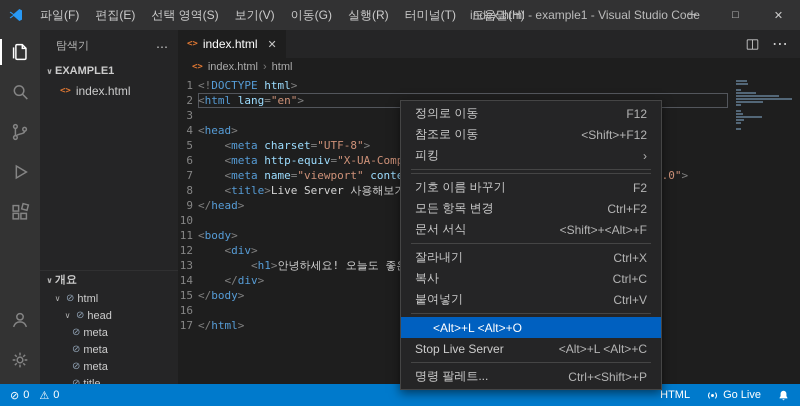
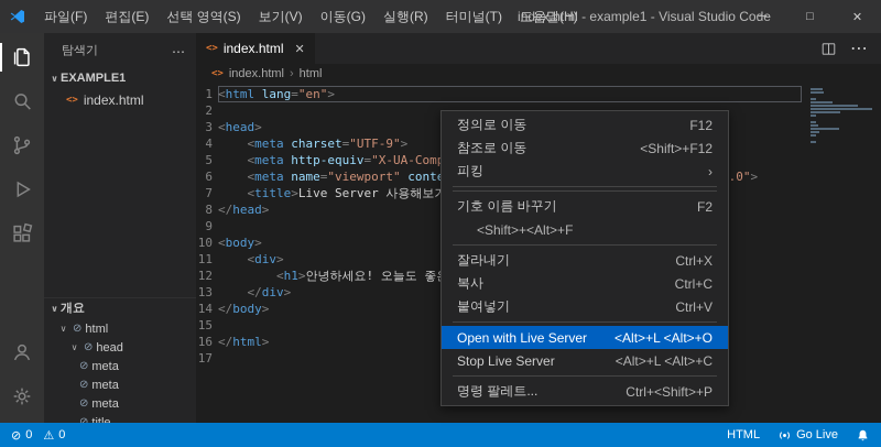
  파일(F)
  편집(E)
  선택 영역(S)
  보기(V)
  이동(G)
  실행(R)
  터미널(T)
  도움말(H)
  index.html - example1 - Visual Studio Code
  ─
  □
  ✕
  탐색기
  ⋯
  ∨
  EXAMPLE1
  <>
  index.html
  ∨
  개요
  ∨
  ⊘
  html
  ∨
  ⊘
  head
  ⊘
  meta
  ⊘
  meta
  ⊘
  meta
  <>
  index.html
  ✕
  ⋯
  <>
  index.html
  ›
  html
  1
  2
  3
  4
  5
  6
  7
  8
  9
  10
  11
  12
  13
  14
  15
  16
  17
- <!DOCTYPE html>
  <html lang="en">
  <head>
- <meta charset="UTF-8">
+ <meta charset="UTF-9">
  <title>Live Server 사용해보
  </head>
  <body>
  <div>
  </div>
  </body>
  </html>
  정의로 이동
  F12
  참조로 이동
  <Shift>+F12
  피킹
  ›
  기호 이름 바꾸기
  F2
- 모든 항목 변경
- Ctrl+F2
- 문서 서식
  <Shift>+<Alt>+F
  잘라내기
  Ctrl+X
  복사
  Ctrl+C
  붙여넣기
  Ctrl+V
+ Open with Live Server
  <Alt>+L <Alt>+O
  Stop Live Server
  <Alt>+L <Alt>+C
  명령 팔레트...
  Ctrl+<Shift>+P
  ⊘
  0
  ⚠
  0
  HTML
  Go Live
